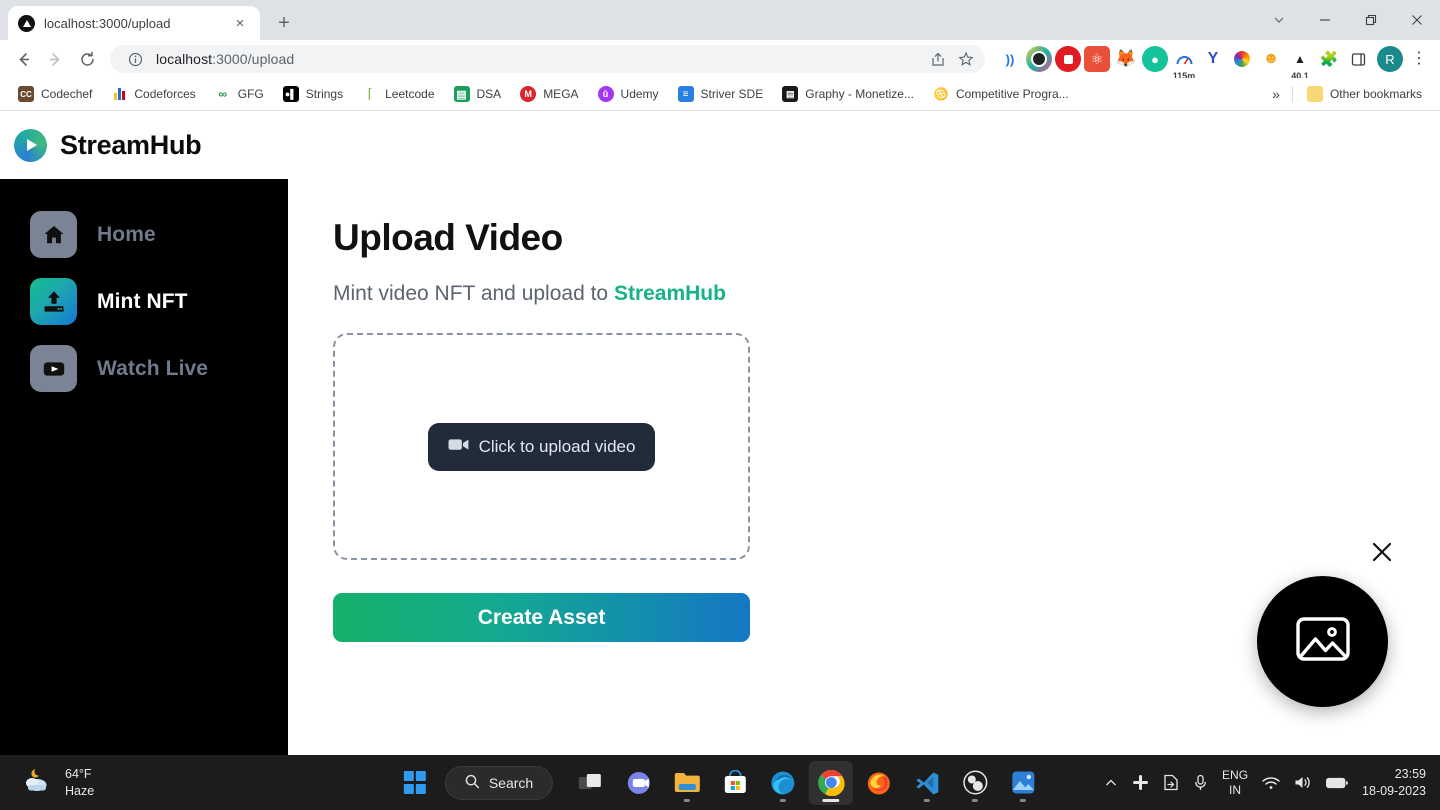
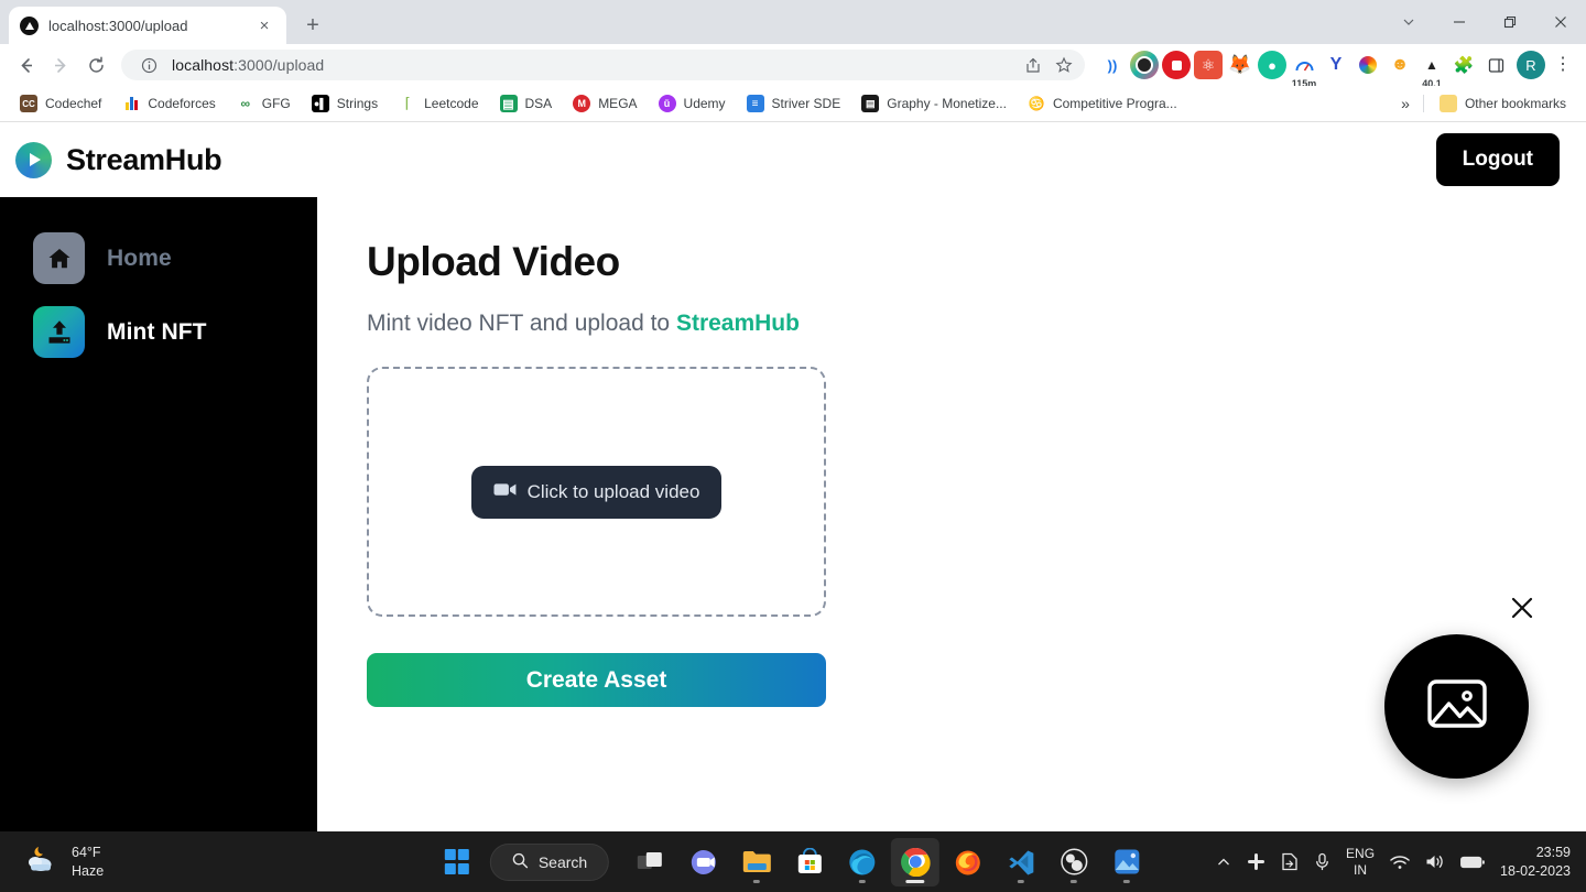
  localhost:3000/upload
  ×
  +
  localhost:3000/upload
  ))
  ⚛
  🦊
  ●
  115m
  Y
  ☻
  ▲
  40.1
  🧩
  R
  ⋮
  CC
  Codechef
  Codeforces
  ∞
  GFG
  ●▌
  Strings
  ⌈
  Leetcode
  ▤
  DSA
  M
  MEGA
  ũ
  Udemy
  ≡
  Striver SDE
  ▤
  Graphy - Monetize...
  ♋
  Competitive Progra...
  »
  Other bookmarks
  StreamHub
+ Logout
  Home
  Mint NFT
- Watch Live
  Upload Video
  Mint video NFT and upload to StreamHub
  Click to upload video
  Create Asset
  64°F
  Haze
  Search
  ENG
  IN
  23:59
- 18-09-2023
+ 18-02-2023
